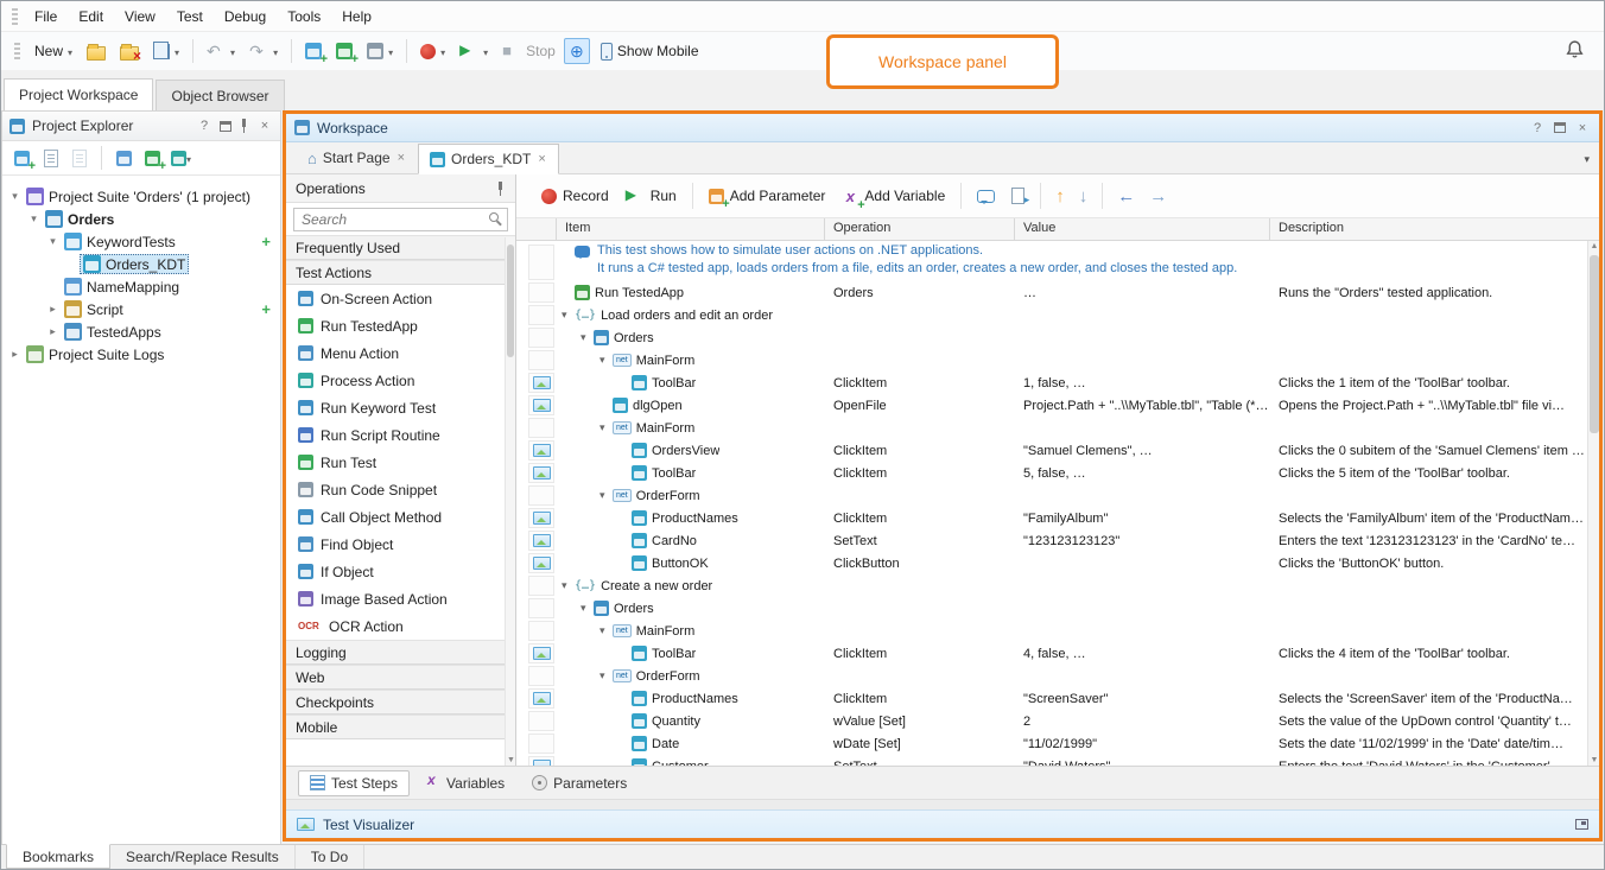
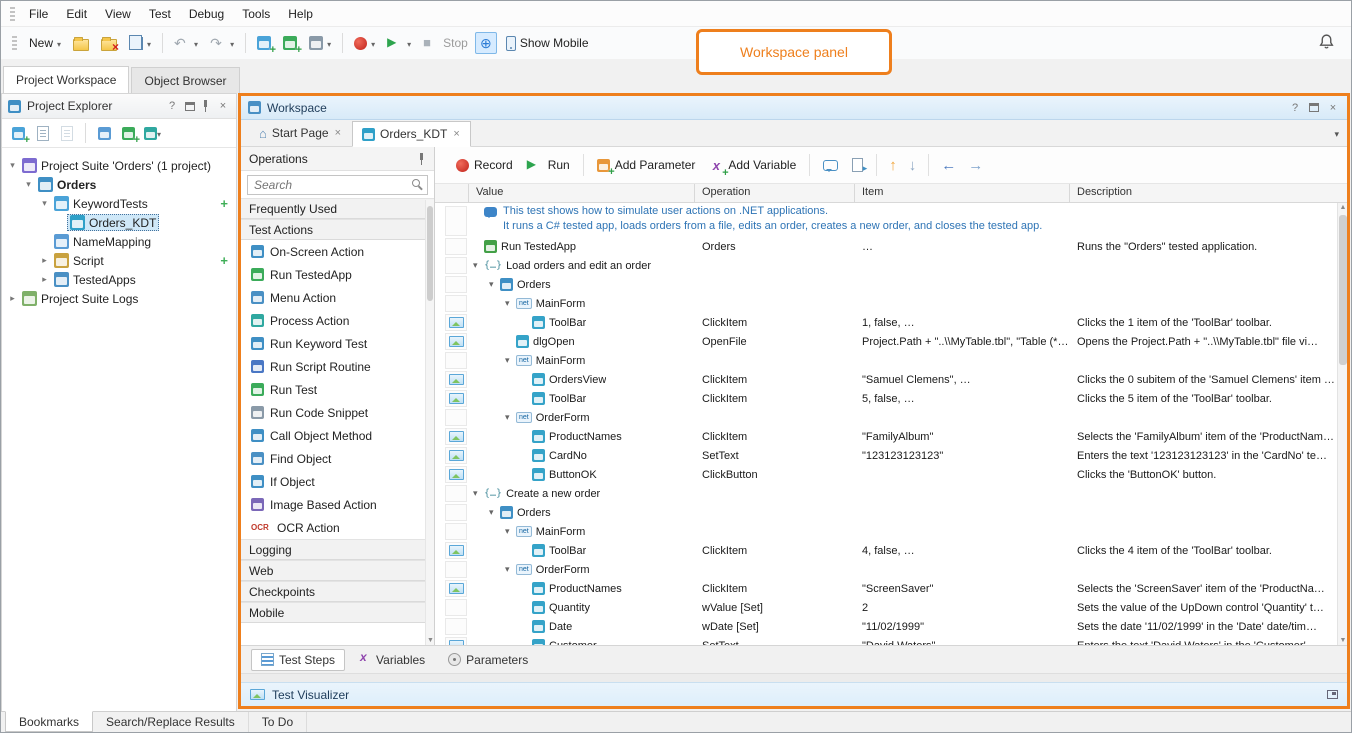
  File
  Edit
  View
  Test
  Debug
  Tools
  Help
  New
  Stop
  Show Mobile
  Workspace panel
  Project Workspace
  Object Browser
  Project Explorer
  ?
  ×
  ▾
  Project Suite 'Orders' (1 project)
  ▾
  Orders
  ▾
  KeywordTests
  +
  Orders_KDT
  NameMapping
  ▸
  Script
  +
  ▸
  TestedApps
  ▸
  Project Suite Logs
  Workspace
  ?
  ×
  ⌂
  Start Page
  ×
  Orders_KDT
  ×
  ▾
  Operations
  Search
  Frequently Used
  Test Actions
  On-Screen Action
  Run TestedApp
  Menu Action
  Process Action
  Run Keyword Test
  Run Script Routine
  Run Test
  Run Code Snippet
  Call Object Method
  Find Object
  If Object
  Image Based Action
  OCR
  OCR Action
  Logging
  Web
  Checkpoints
  Mobile
  Record
  Run
  Add Parameter
  x
  Add Variable
  ↑
  ↓
  ←
  →
- Item
+ Value
  Operation
- Value
+ Item
  Description
  This test shows how to simulate user actions on .NET applications.
  It runs a C# tested app, loads orders from a file, edits an order, creates a new order, and closes the tested app.
  Run TestedApp
  Orders
  …
  Runs the "Orders" tested application.
  ▾
  {…}
  Load orders and edit an order
  ▾
  Orders
  ▾
  MainForm
  ToolBar
  ClickItem
  1, false, …
  Clicks the 1 item of the 'ToolBar' toolbar.
  dlgOpen
  OpenFile
  Project.Path + "..\\MyTable.tbl", "Table (*…
  Opens the Project.Path + "..\\MyTable.tbl" file vi…
  ▾
  MainForm
  OrdersView
  ClickItem
  "Samuel Clemens", …
  Clicks the 0 subitem of the 'Samuel Clemens' item …
  ToolBar
  ClickItem
  5, false, …
  Clicks the 5 item of the 'ToolBar' toolbar.
  ▾
  OrderForm
  ProductNames
  ClickItem
  "FamilyAlbum"
  Selects the 'FamilyAlbum' item of the 'ProductNam…
  CardNo
  SetText
  "123123123123"
  Enters the text '123123123123' in the 'CardNo' te…
  ButtonOK
  ClickButton
  Clicks the 'ButtonOK' button.
  ▾
  {…}
  Create a new order
  ▾
  Orders
  ▾
  MainForm
  ToolBar
  ClickItem
  4, false, …
  Clicks the 4 item of the 'ToolBar' toolbar.
  ▾
  OrderForm
  ProductNames
  ClickItem
  "ScreenSaver"
  Selects the 'ScreenSaver' item of the 'ProductNa…
  Quantity
  wValue [Set]
  2
  Sets the value of the UpDown control 'Quantity' t…
  Date
  wDate [Set]
  "11/02/1999"
  Sets the date '11/02/1999' in the 'Date' date/tim…
  Test Steps
  Variables
  Parameters
  Test Visualizer
  Bookmarks
  Search/Replace Results
  To Do
